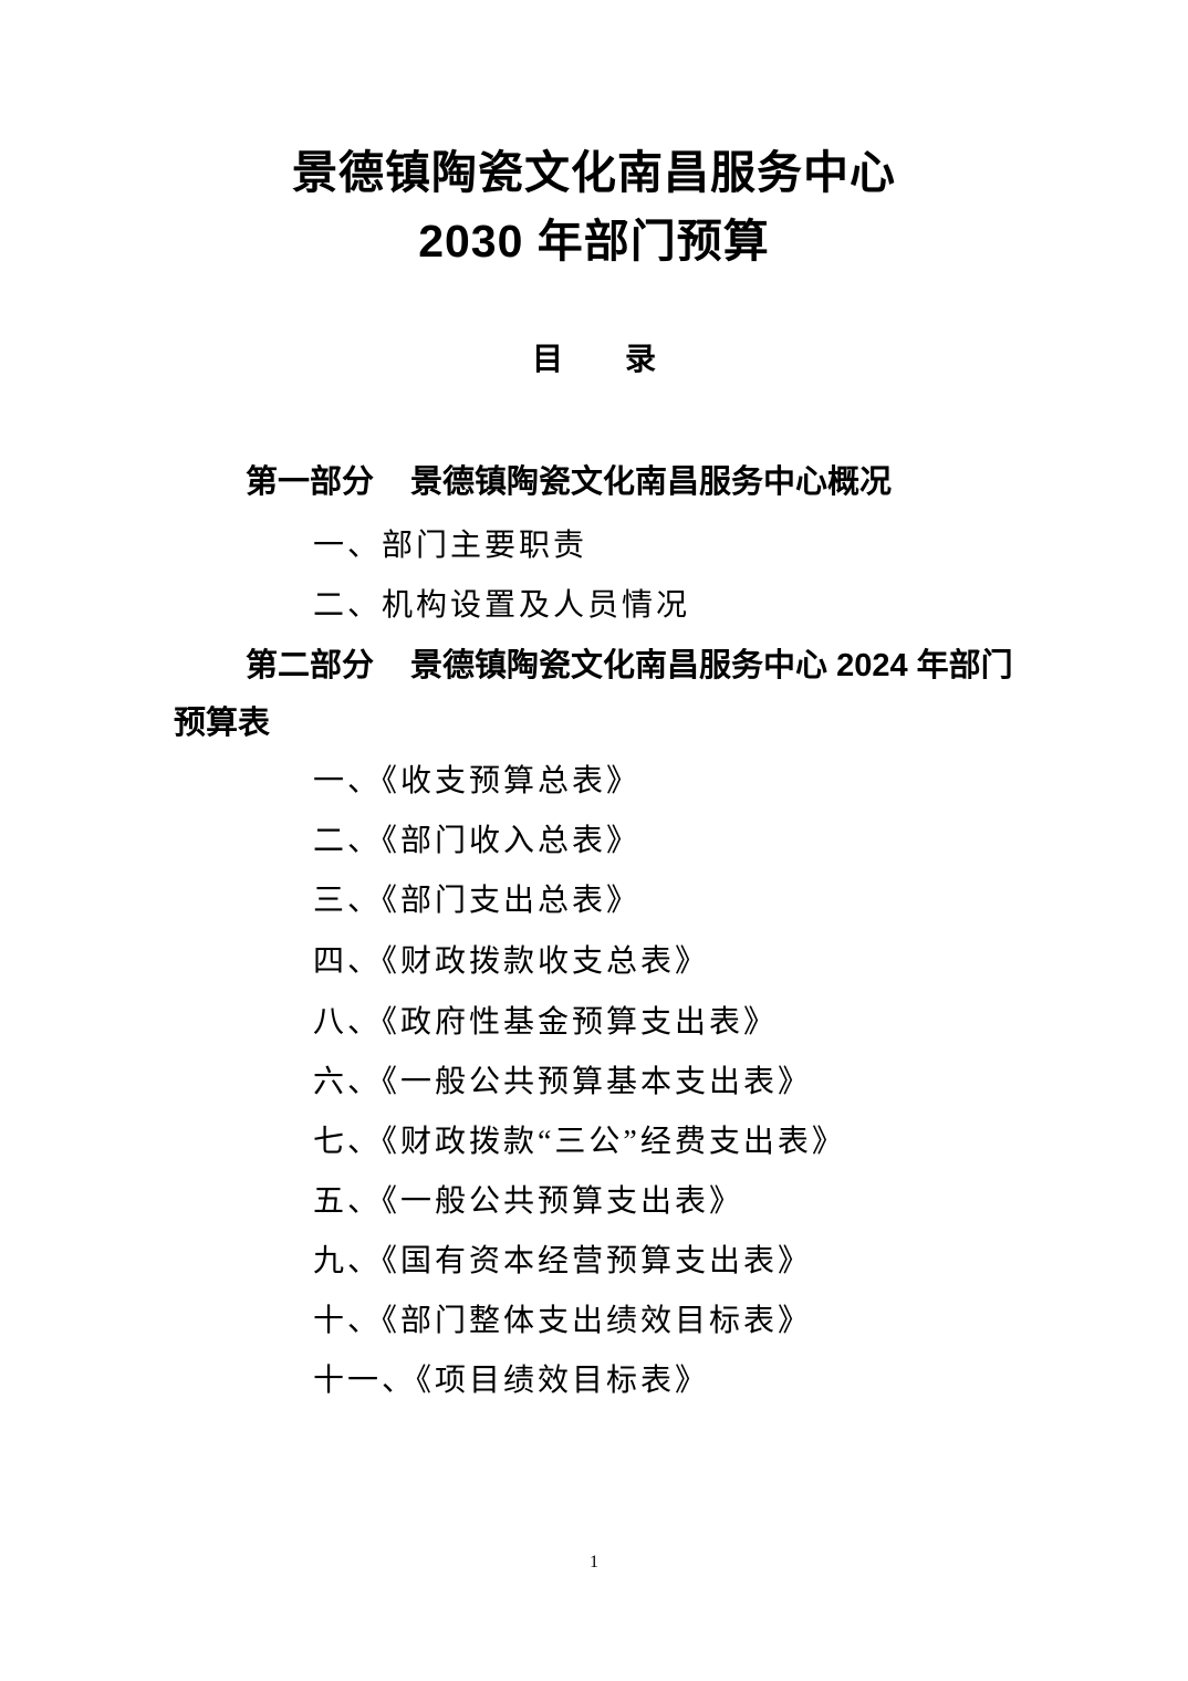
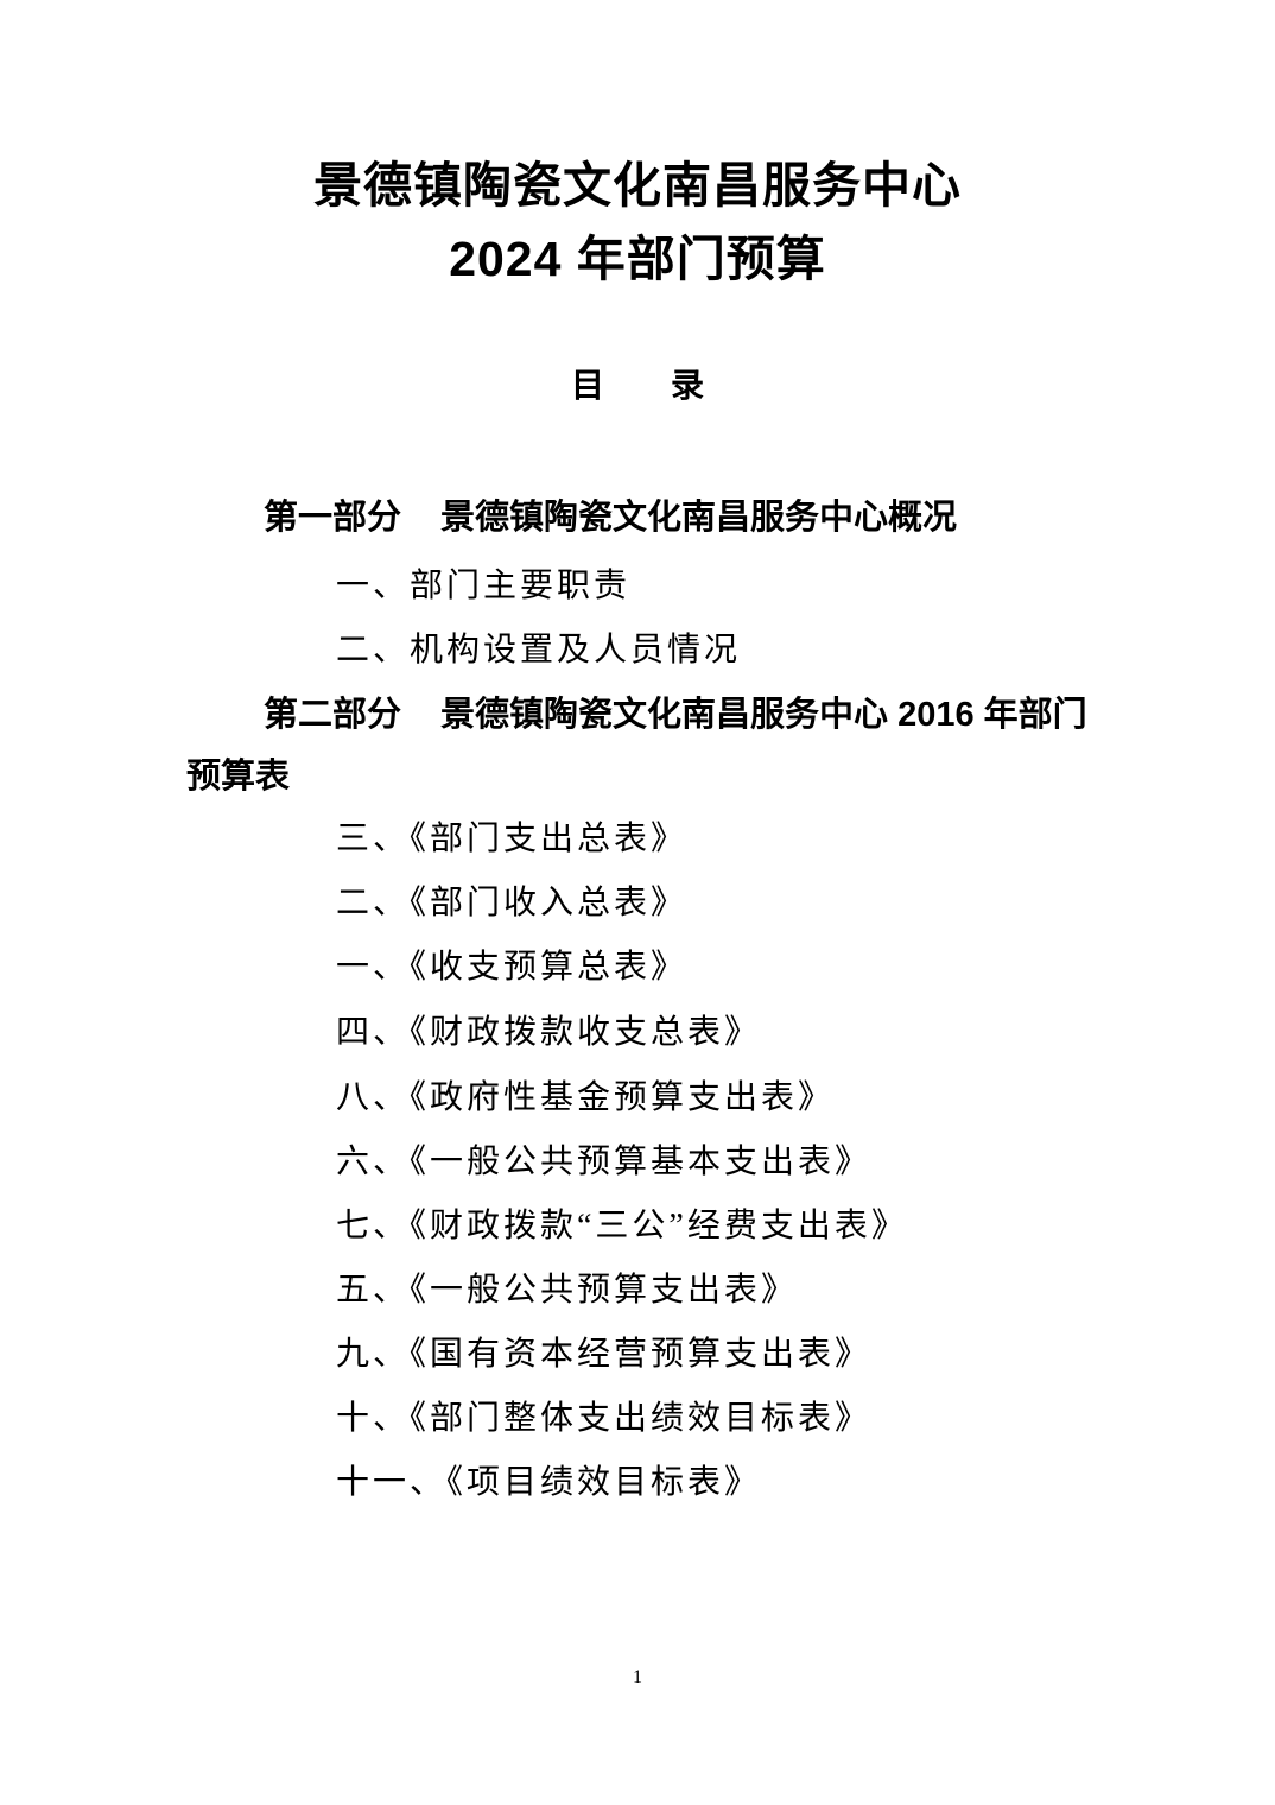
  景德镇陶瓷文化南昌服务中心
- 2030 年部门预算
+ 2024 年部门预算
  目 录
  第一部分 景德镇陶瓷文化南昌服务中心概况
  一、部门主要职责
  二、机构设置及人员情况
- 第二部分 景德镇陶瓷文化南昌服务中心 2024 年部门
+ 第二部分 景德镇陶瓷文化南昌服务中心 2016 年部门
  预算表
- 一、《收支预算总表》
+ 三、《部门支出总表》
  二、《部门收入总表》
- 三、《部门支出总表》
+ 一、《收支预算总表》
  四、《财政拨款收支总表》
  八、《政府性基金预算支出表》
  六、《一般公共预算基本支出表》
  七、《财政拨款“三公”经费支出表》
  五、《一般公共预算支出表》
  九、《国有资本经营预算支出表》
  十、《部门整体支出绩效目标表》
  十一、《项目绩效目标表》
  1
